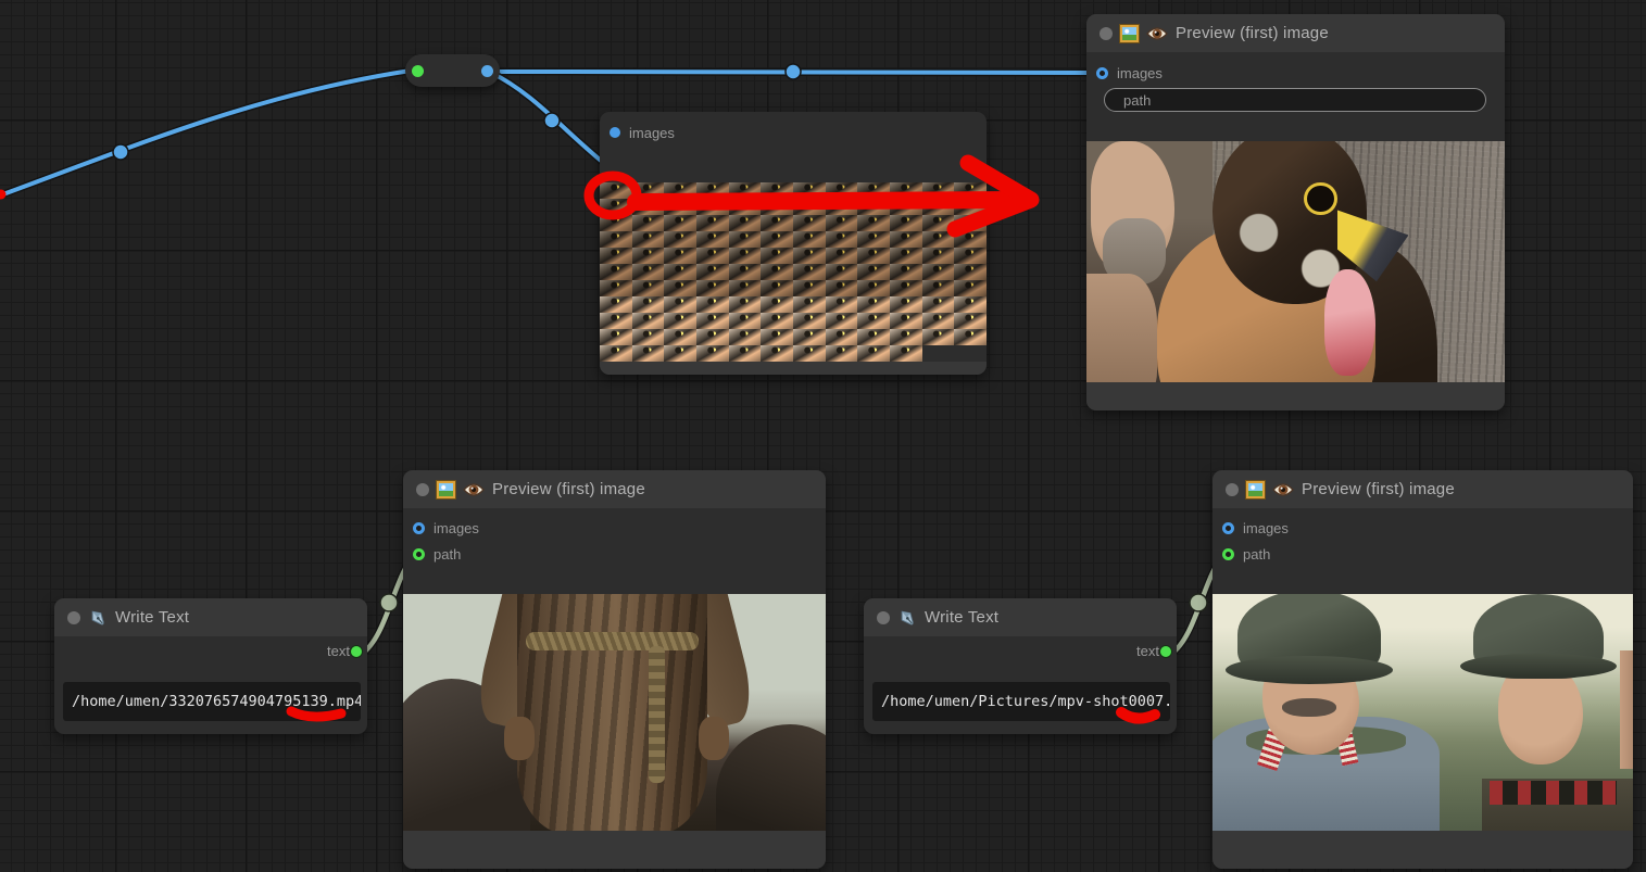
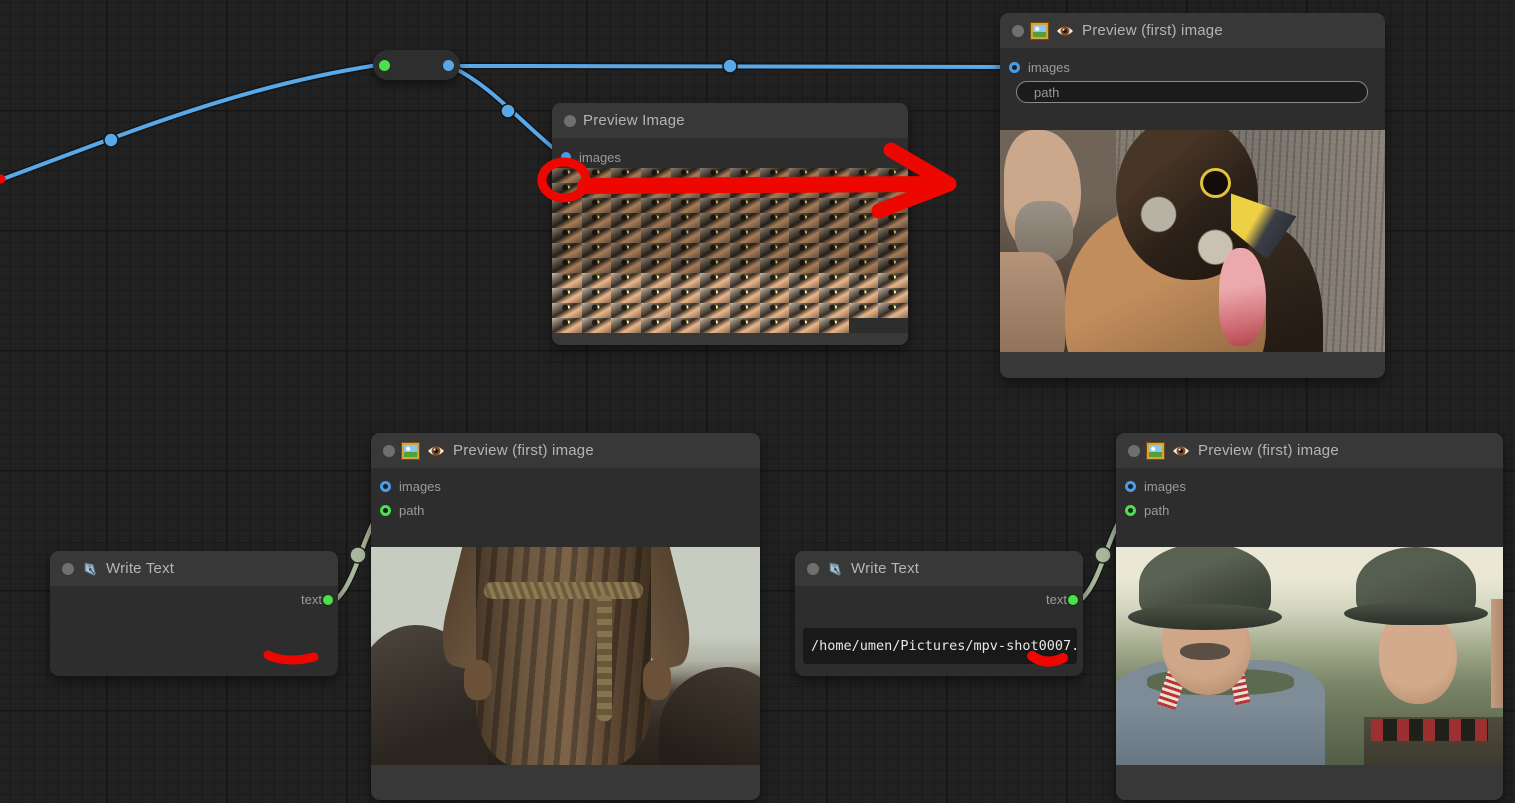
  Preview (first) image
  images
  path
+ Preview Image
  images
  Write Text
  text
- /home/umen/332076574904795139.mp4
  Preview (first) image
  images
  path
  Write Text
  text
  /home/umen/Pictures/mpv-shot0007.
  Preview (first) image
  images
  path
